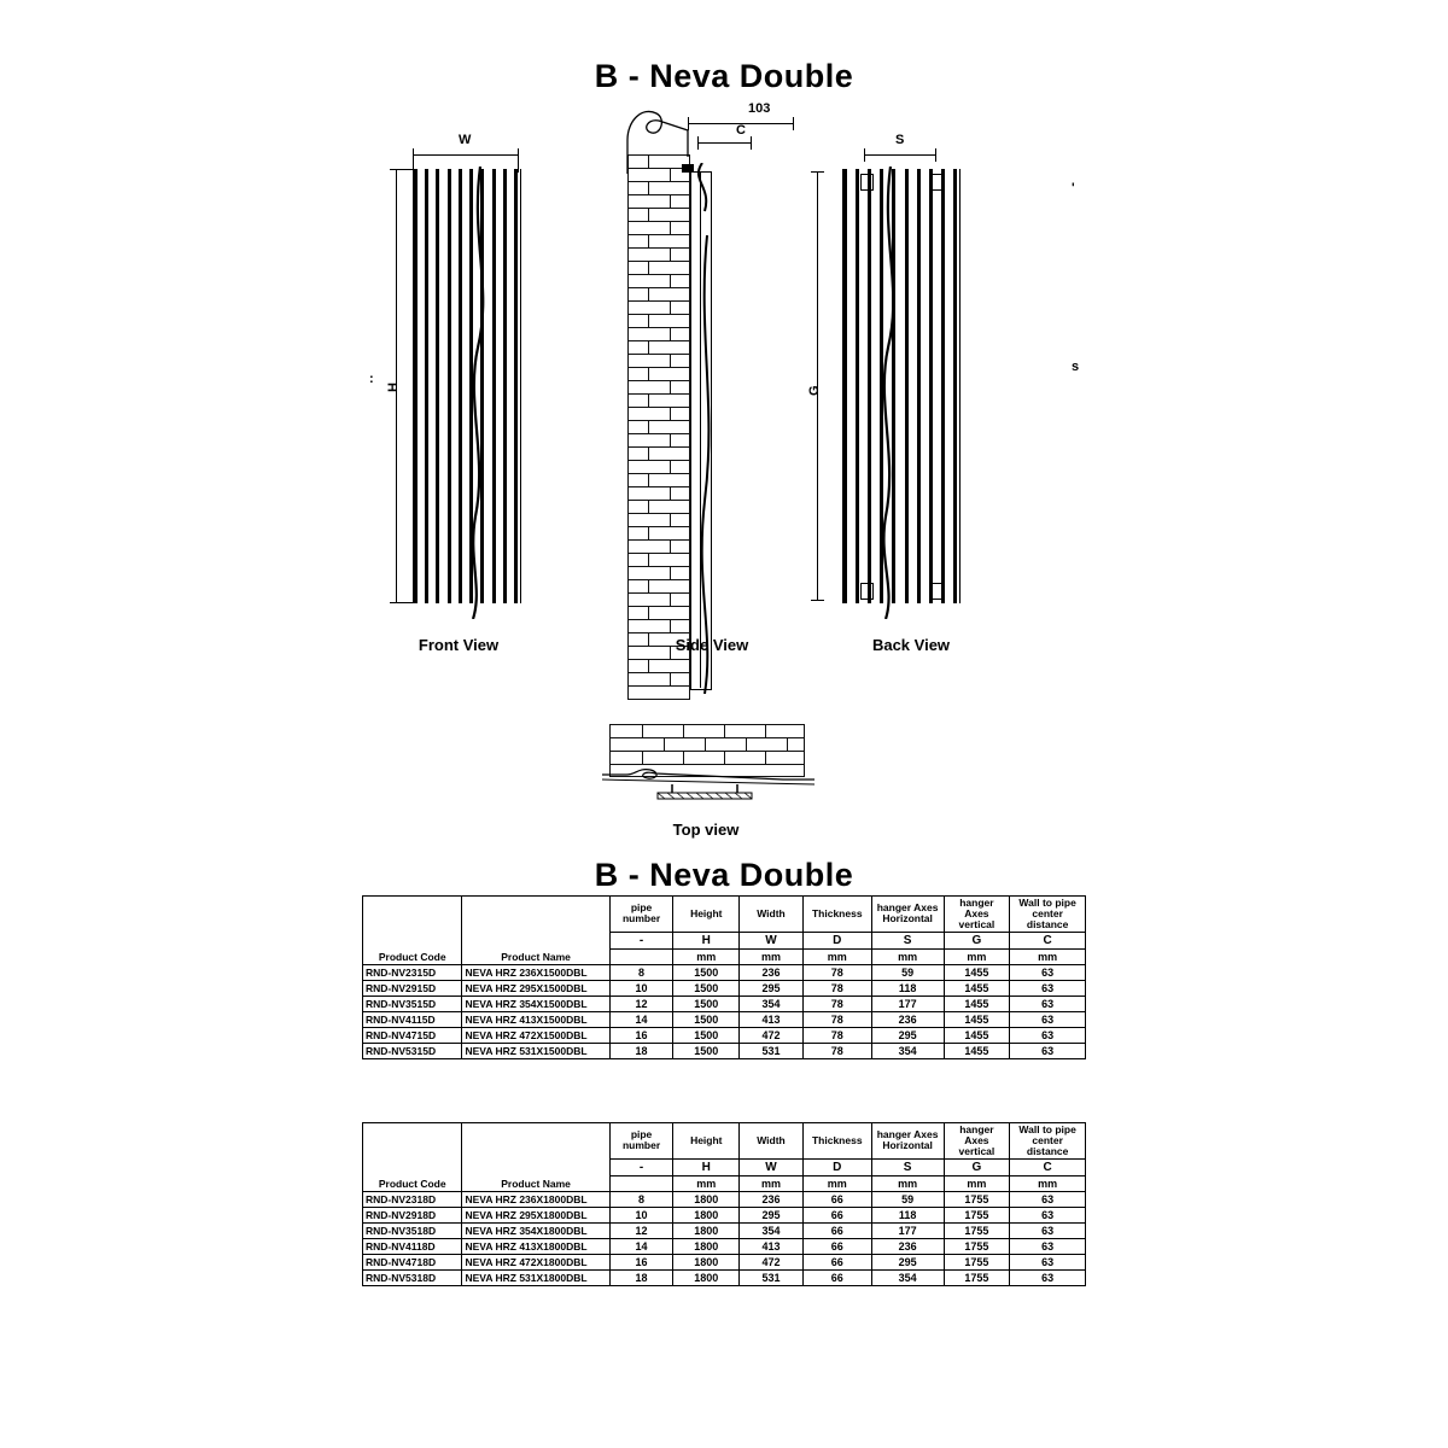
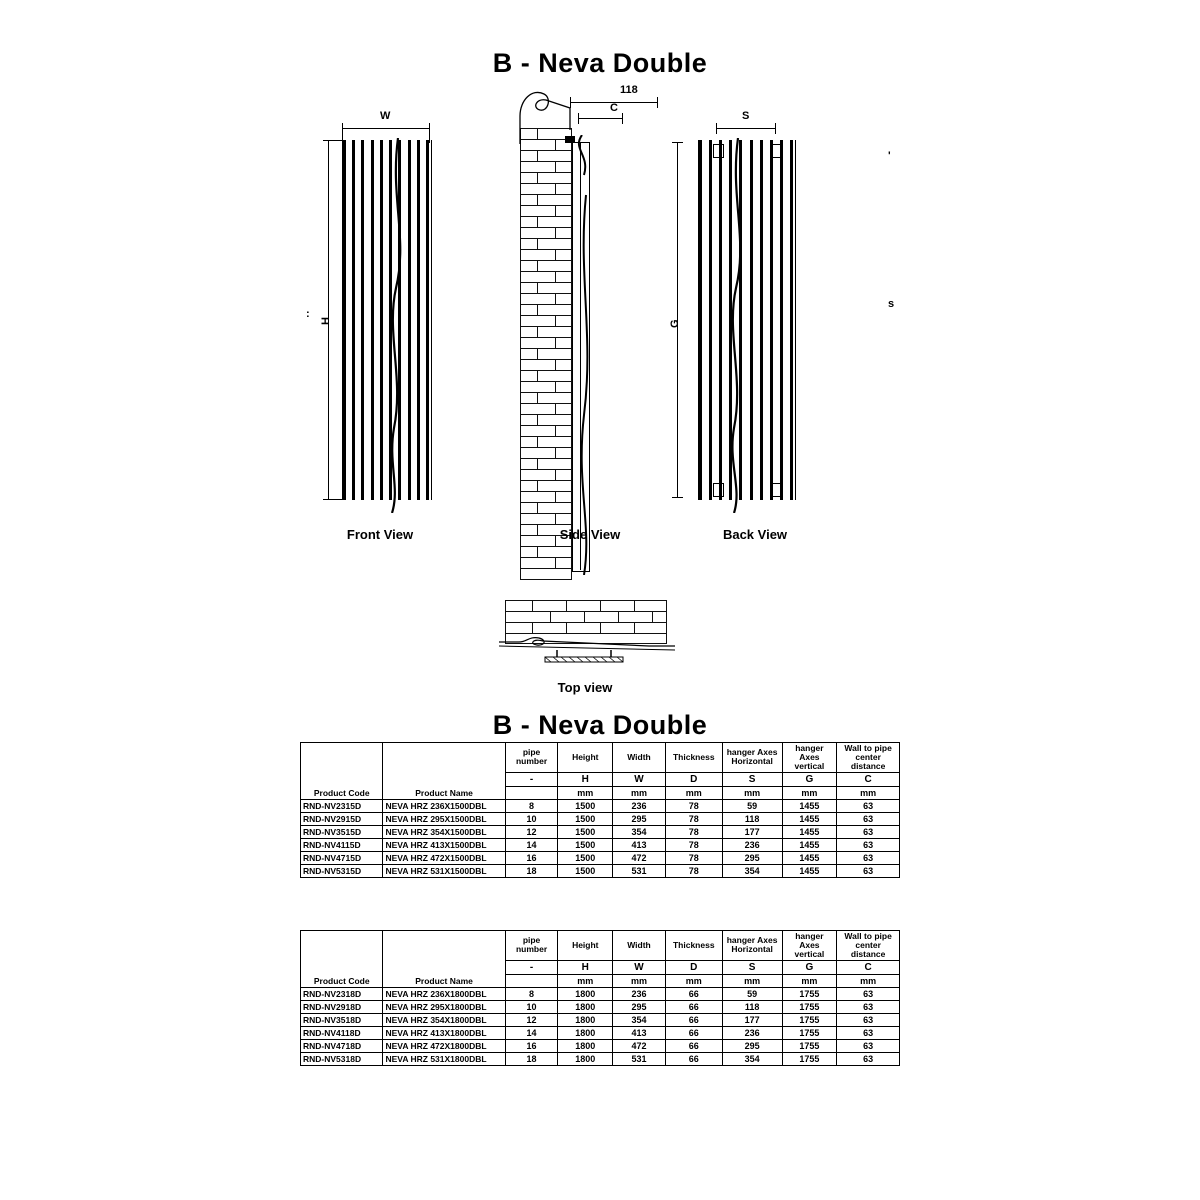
  B - Neva Double
  W
  :
  Front View
- 103
+ 118
  C
  Side View
  S
  Back View
  '
  s
  Top view
  B - Neva Double
  Product Code	Product Name	pipe number	Height	Width	Thickness	hanger Axes Horizontal	hanger Axes vertical	Wall to pipe center distance
  -	H	W	D	S	G	C
  	mm	mm	mm	mm	mm	mm
  RND-NV2315D	NEVA HRZ 236X1500DBL	8	1500	236	78	59	1455	63
  RND-NV2915D	NEVA HRZ 295X1500DBL	10	1500	295	78	118	1455	63
  RND-NV3515D	NEVA HRZ 354X1500DBL	12	1500	354	78	177	1455	63
  RND-NV4115D	NEVA HRZ 413X1500DBL	14	1500	413	78	236	1455	63
  RND-NV4715D	NEVA HRZ 472X1500DBL	16	1500	472	78	295	1455	63
  RND-NV5315D	NEVA HRZ 531X1500DBL	18	1500	531	78	354	1455	63
  Product Code	Product Name	pipe number	Height	Width	Thickness	hanger Axes Horizontal	hanger Axes vertical	Wall to pipe center distance
  -	H	W	D	S	G	C
  	mm	mm	mm	mm	mm	mm
  RND-NV2318D	NEVA HRZ 236X1800DBL	8	1800	236	66	59	1755	63
  RND-NV2918D	NEVA HRZ 295X1800DBL	10	1800	295	66	118	1755	63
  RND-NV3518D	NEVA HRZ 354X1800DBL	12	1800	354	66	177	1755	63
  RND-NV4118D	NEVA HRZ 413X1800DBL	14	1800	413	66	236	1755	63
  RND-NV4718D	NEVA HRZ 472X1800DBL	16	1800	472	66	295	1755	63
  RND-NV5318D	NEVA HRZ 531X1800DBL	18	1800	531	66	354	1755	63
